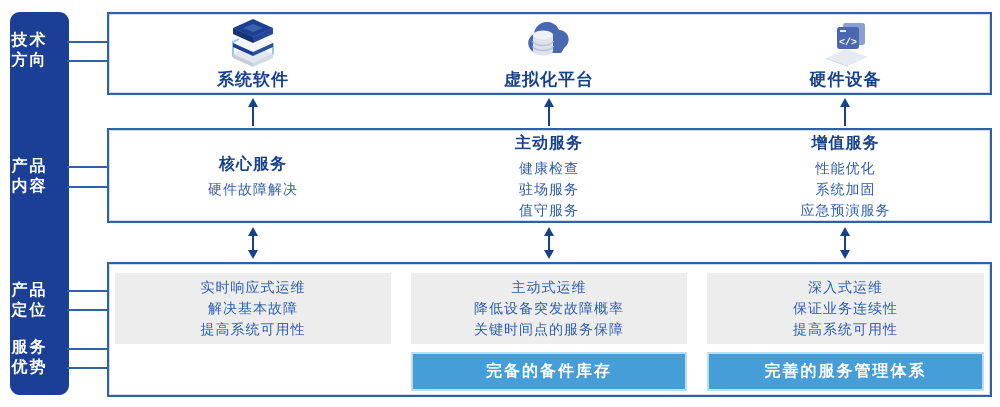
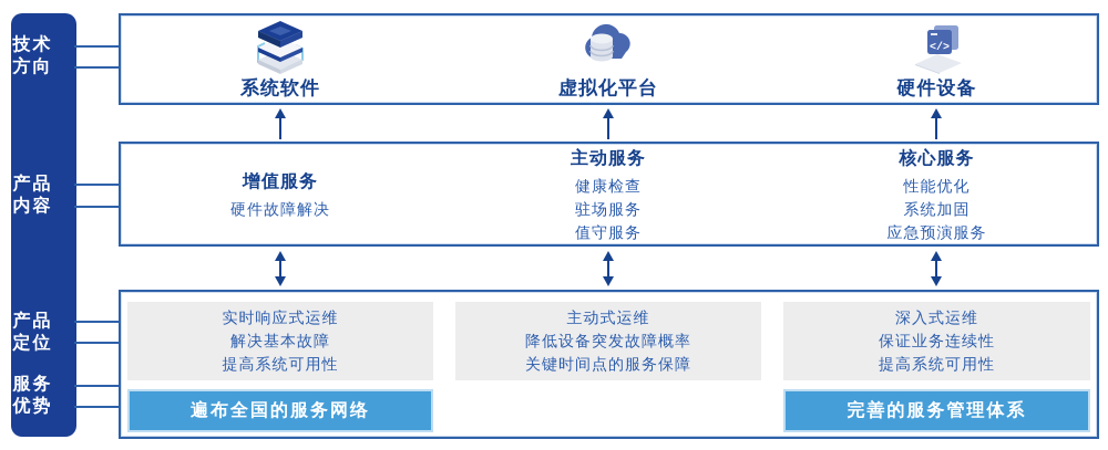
  技术
  方向
  产品
  内容
  产品
  定位
  服务
  优势
  系统软件
  虚拟化平台
  </>
  硬件设备
- 核心服务
+ 增值服务
  硬件故障解决
  主动服务
  健康检查
  驻场服务
  值守服务
- 增值服务
+ 核心服务
  性能优化
  系统加固
  应急预演服务
  实时响应式运维
  解决基本故障
  提高系统可用性
+ 遍布全国的服务网络
  主动式运维
  降低设备突发故障概率
  关键时间点的服务保障
- 完备的备件库存
  深入式运维
  保证业务连续性
  提高系统可用性
  完善的服务管理体系
